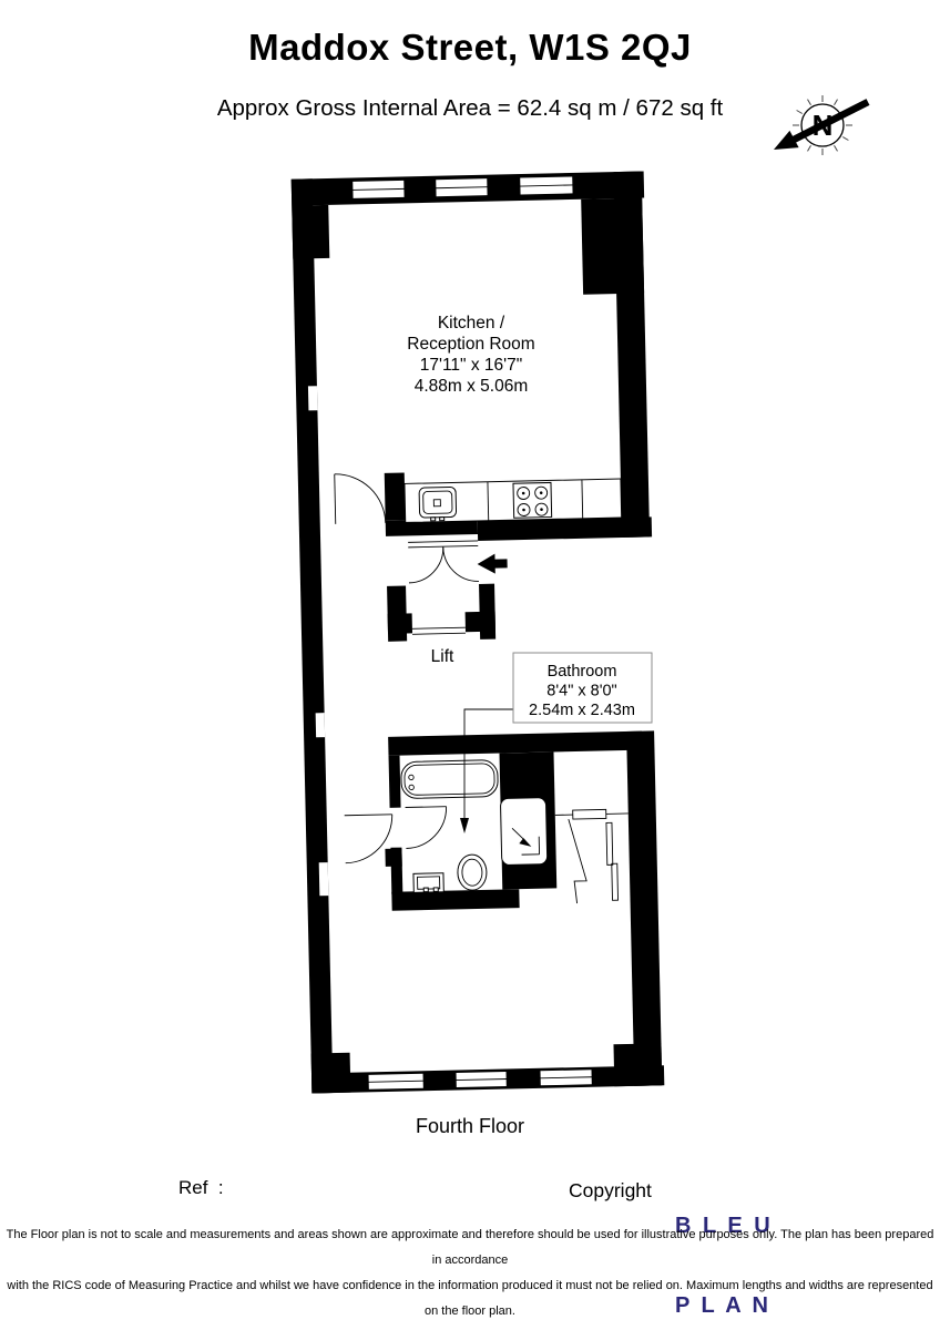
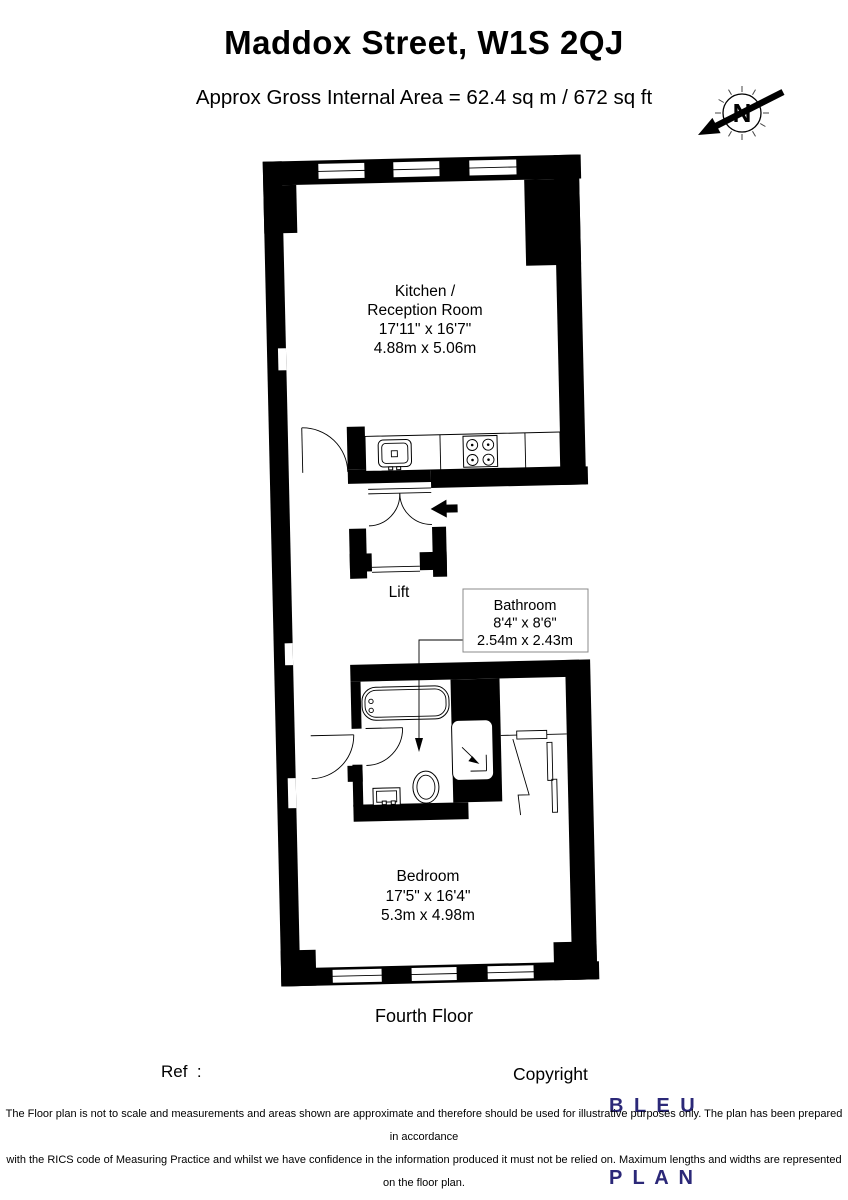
  Maddox Street, W1S 2QJ
  Approx Gross Internal Area = 62.4 sq m / 672 sq ft
  N
  Kitchen /
  Reception Room
  17'11" x 16'7"
  4.88m x 5.06m
  Lift
  Bathroom
- 8'4" x 8'0"
+ 8'4" x 8'6"
  2.54m x 2.43m
+ Bedroom
+ 17'5" x 16'4"
+ 5.3m x 4.98m
  Fourth Floor
  Ref :
  Copyright
  B L E U
  P L A N
  The Floor plan is not to scale and measurements and areas shown are approximate and therefore should be used for illustrative purposes only. The plan has been prepared in accordance
  with the RICS code of Measuring Practice and whilst we have confidence in the information produced it must not be relied on. Maximum lengths and widths are represented on the floor plan.
